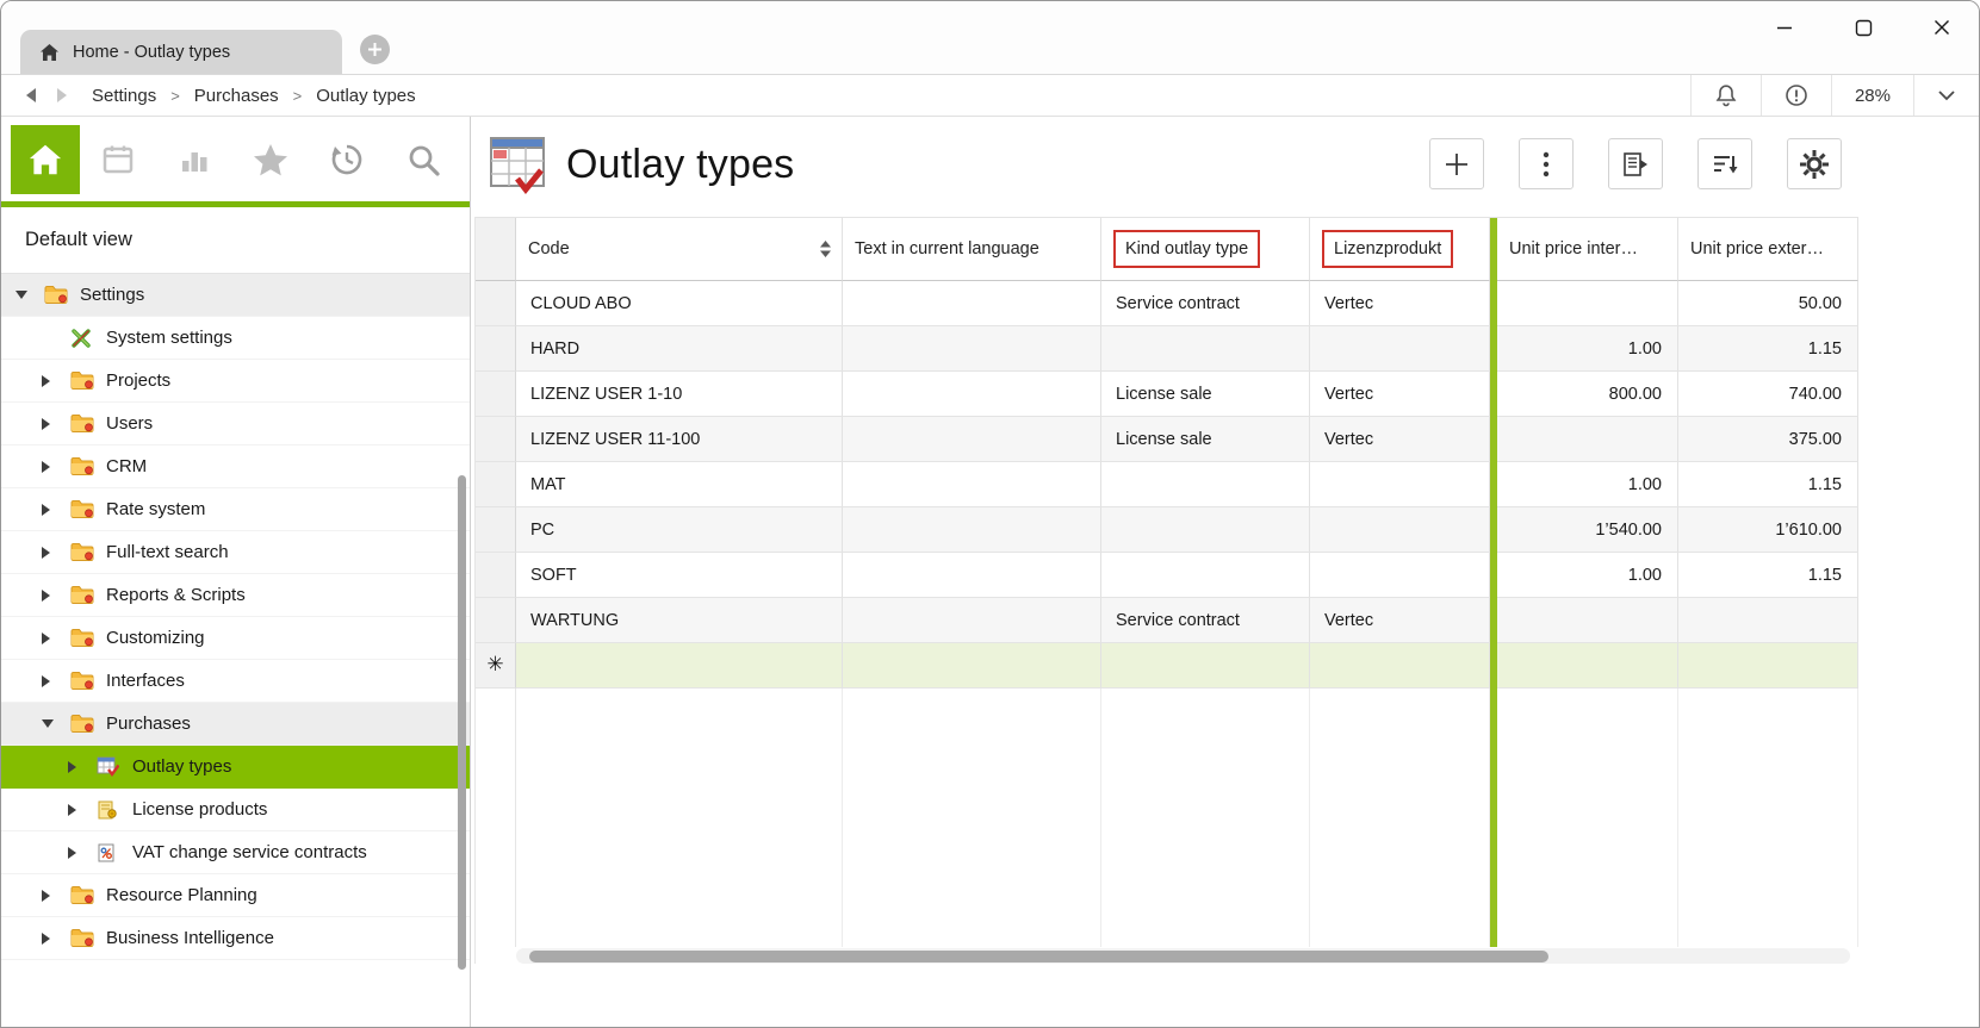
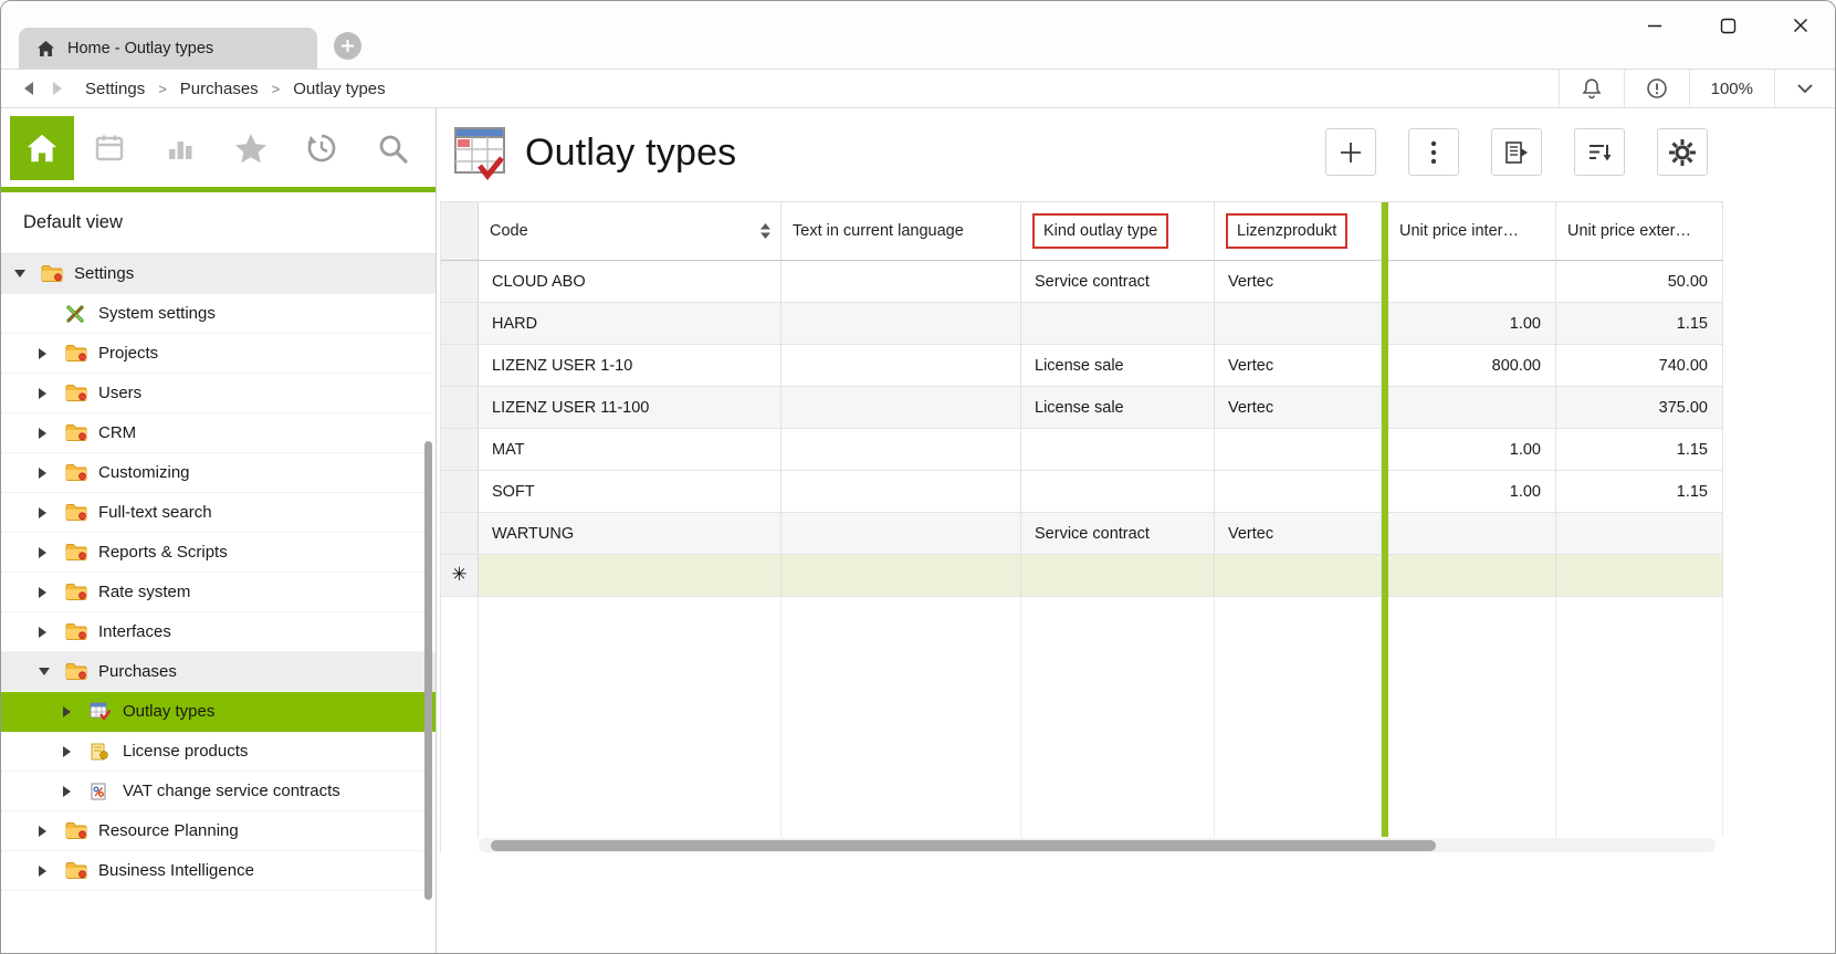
  Home - Outlay types
  Settings
  >
  Purchases
  >
  Outlay types
- 28%
+ 100%
  Default view
  Settings
  System settings
  Projects
  Users
  CRM
- Rate system
+ Customizing
  Full-text search
  Reports & Scripts
- Customizing
+ Rate system
  Interfaces
  Purchases
  Outlay types
  License products
  VAT change service contracts
  Resource Planning
  Business Intelligence
  Outlay types
  Code
  Text in current language
  Kind outlay type
  Lizenzprodukt
  Unit price inter…
  Unit price exter…
  CLOUD ABO
  Service contract
  Vertec
  50.00
  HARD
  1.00
  1.15
  LIZENZ USER 1-10
  License sale
  Vertec
  800.00
  740.00
  LIZENZ USER 11-100
  License sale
  Vertec
  375.00
  MAT
  1.00
  1.15
- PC
- 1’540.00
- 1’610.00
  SOFT
  1.00
  1.15
  WARTUNG
  Service contract
  Vertec
  ✳
